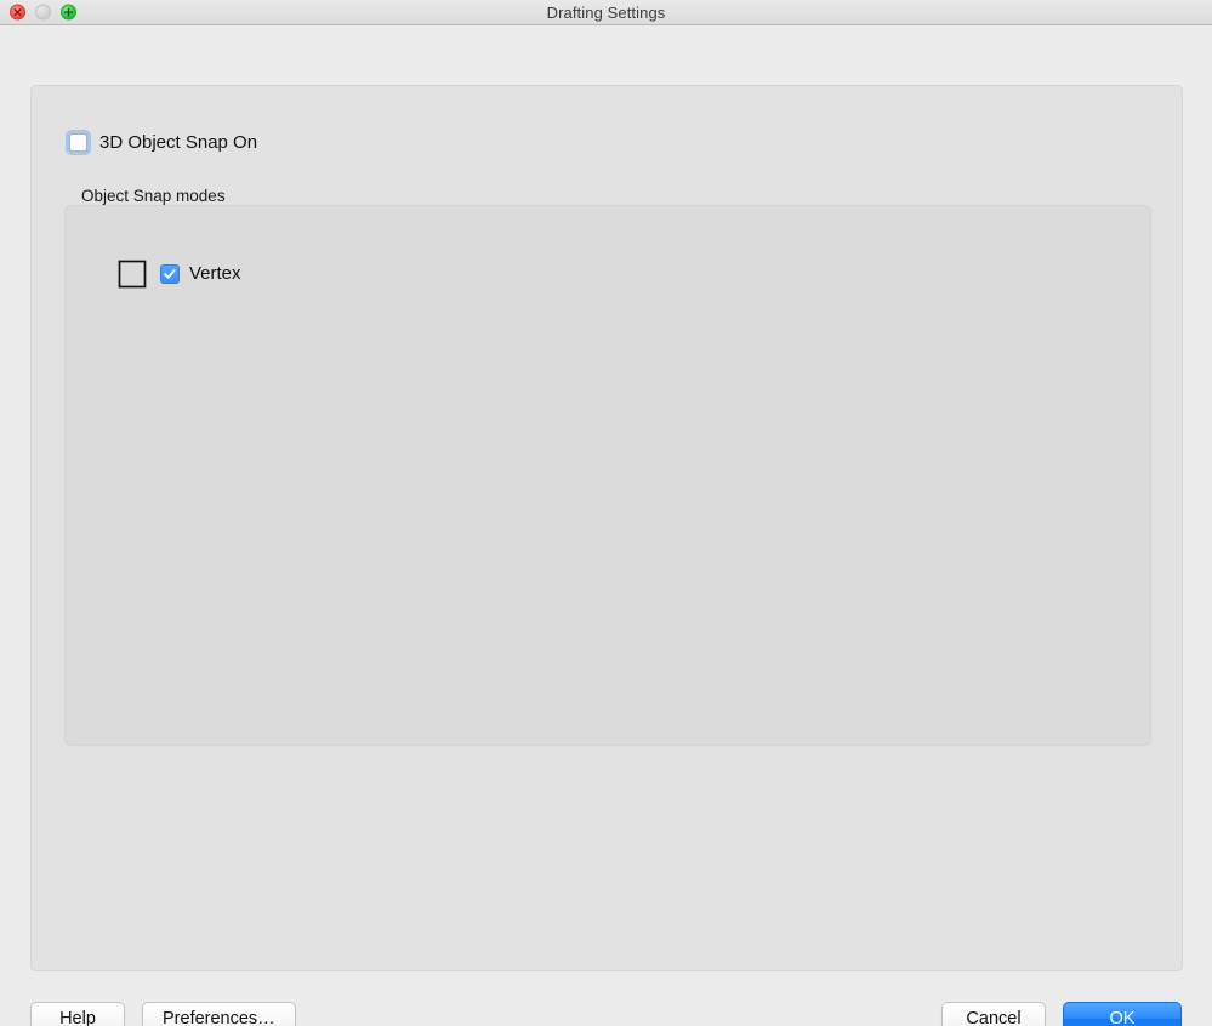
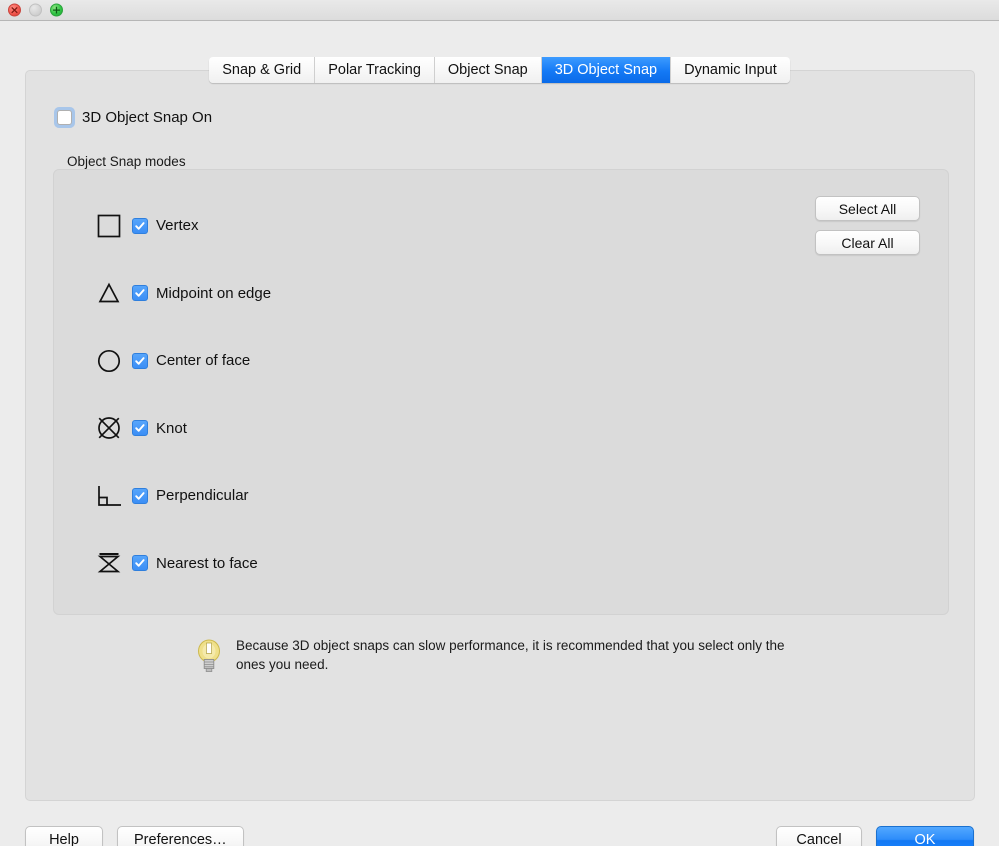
  ×
  +
- Drafting Settings
  3D Object Snap On
  Object Snap modes
  Vertex
+ Midpoint on edge
+ Center of face
+ Knot
+ Perpendicular
+ Nearest to face
+ Select All
+ Clear All
+ Because 3D object snaps can slow performance, it is recommended that you select only the ones you need.
+ Snap & Grid
+ Polar Tracking
+ Object Snap
+ 3D Object Snap
+ Dynamic Input
  Help
  Preferences…
  Cancel
  OK
